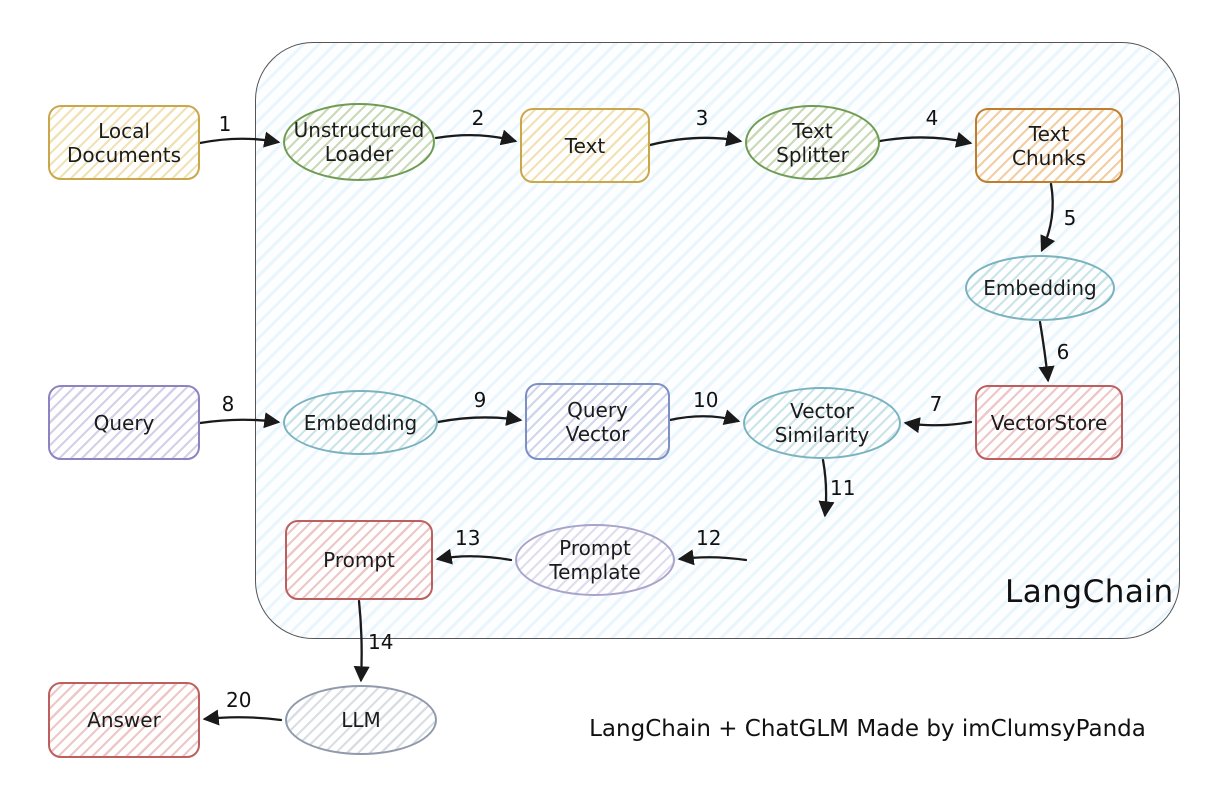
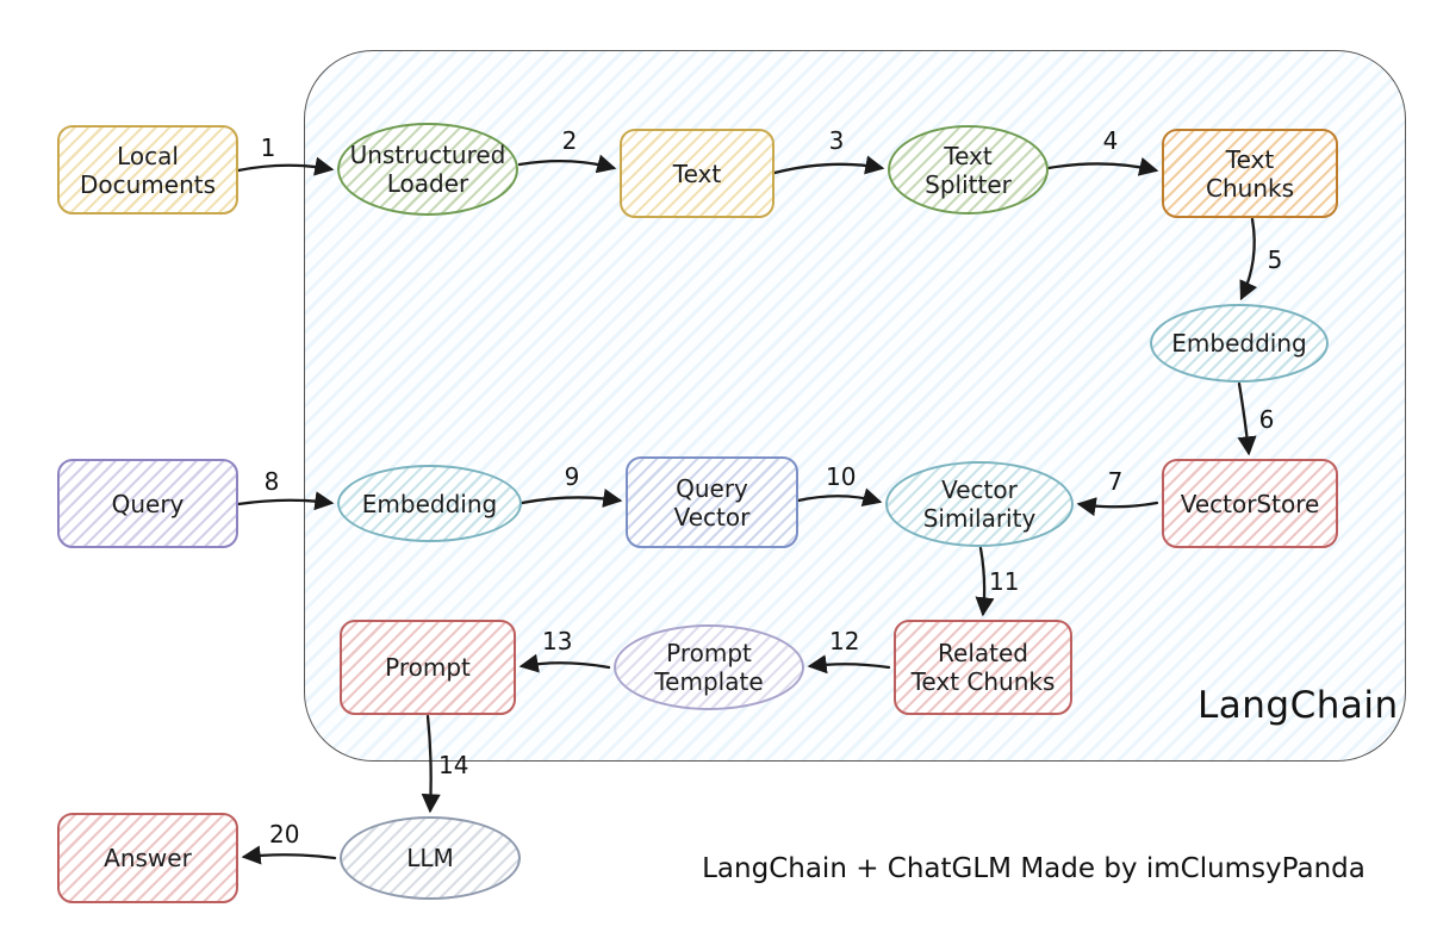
  Local
  Documents
  Unstructured
  Loader
  Text
  Text
  Splitter
  Text
  Chunks
  Embedding
  VectorStore
  Query
  Embedding
  Query
  Vector
  Vector
  Similarity
+ Related
+ Text Chunks
  Prompt
  Template
  Prompt
  LLM
  Answer
  1
  2
  3
  4
  5
  6
  7
  8
  9
  10
  11
  12
  13
  14
  20
  LangChain
  LangChain + ChatGLM Made by imClumsyPanda
